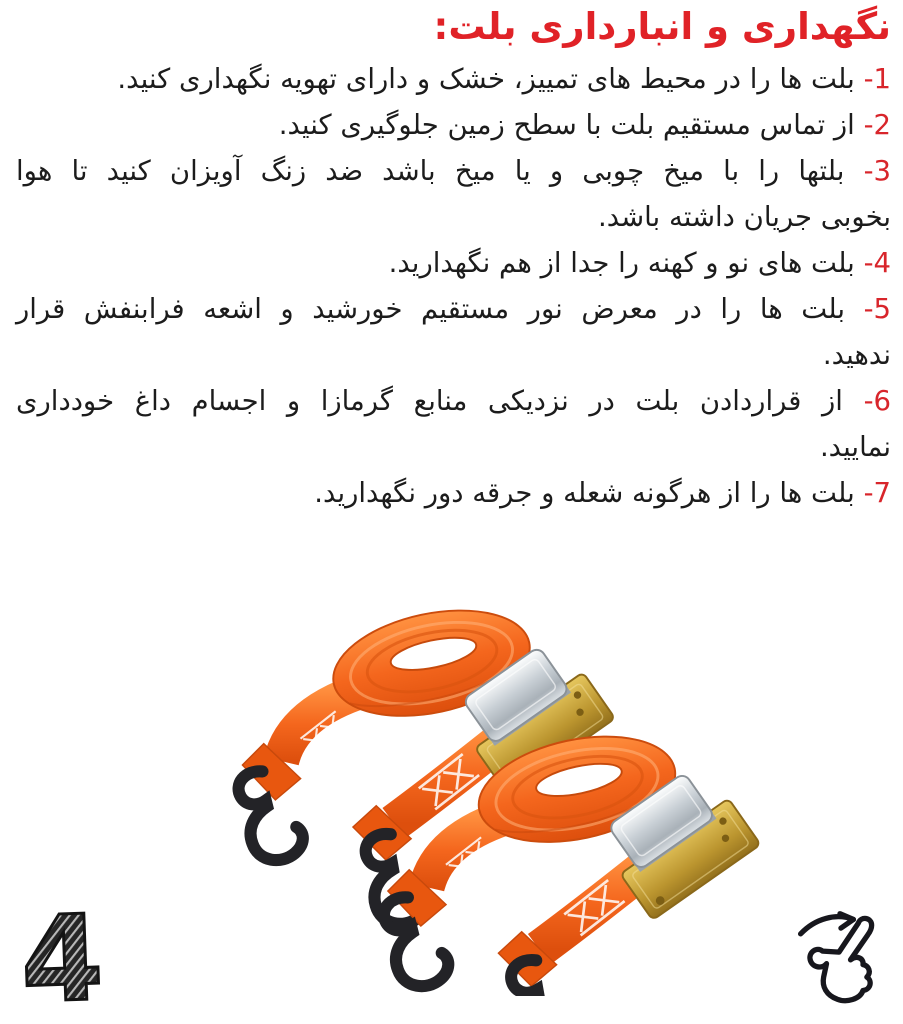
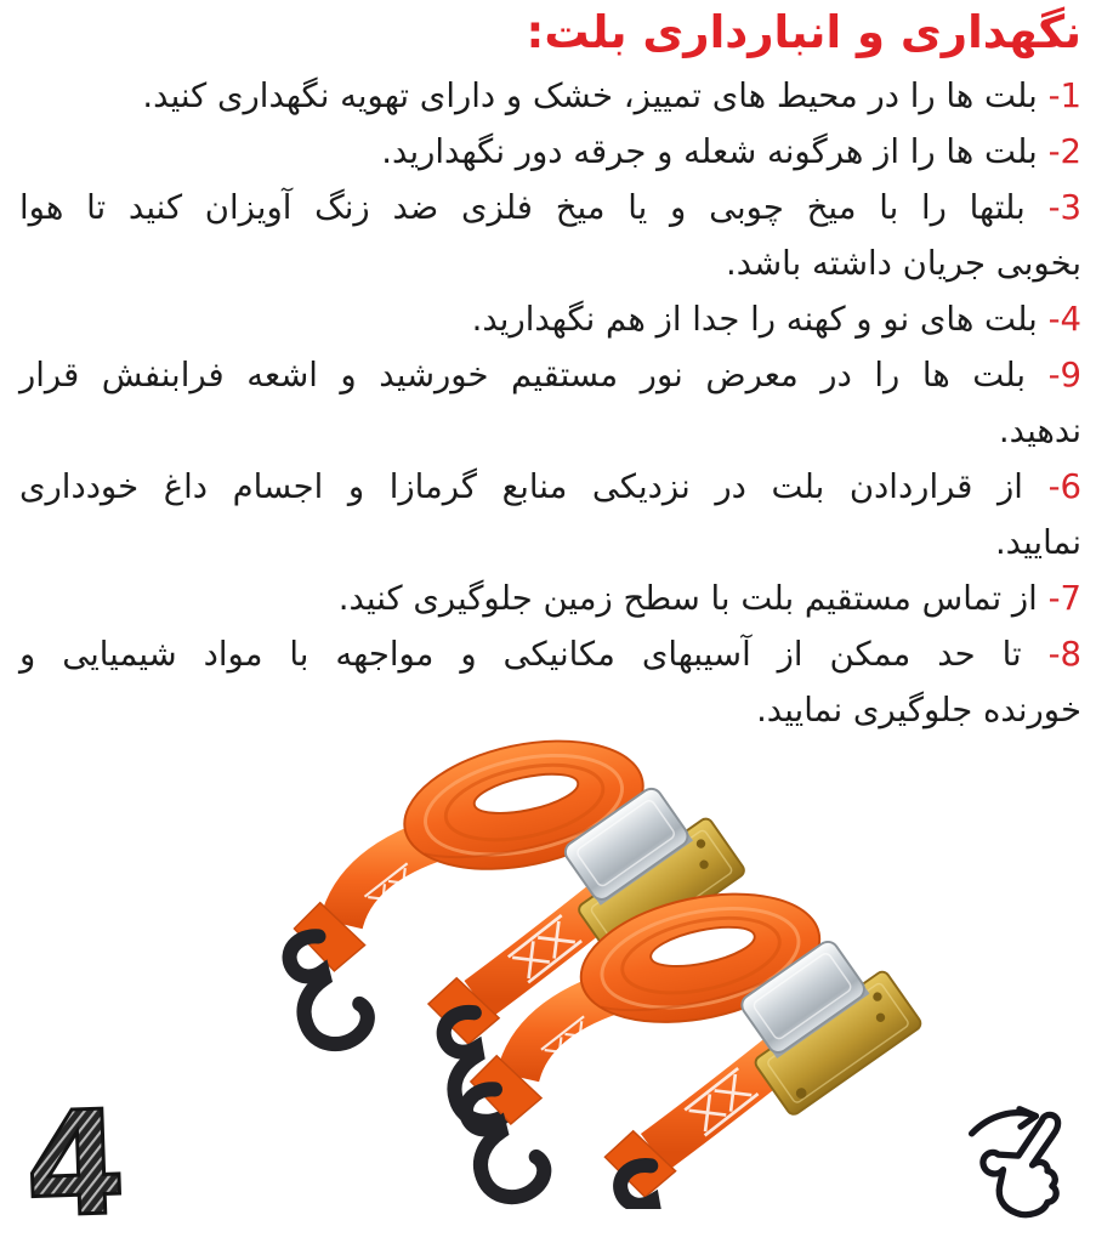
  نگهداری و انبارداری بلت:
  1- بلت ها را در محیط های تمییز، خشک و دارای تهویه نگهداری کنید.
- 2- از تماس مستقیم بلت با سطح زمین جلوگیری کنید.
+ 2- بلت ها را از هرگونه شعله و جرقه دور نگهدارید.
- 3- بلتها را با میخ چوبی و یا میخ باشد ضد زنگ آویزان کنید تا هوا
+ 3- بلتها را با میخ چوبی و یا میخ فلزی ضد زنگ آویزان کنید تا هوا
  بخوبی جریان داشته باشد.
  4- بلت های نو و کهنه را جدا از هم نگهدارید.
- 5- بلت ها را در معرض نور مستقیم خورشید و اشعه فرابنفش قرار
+ 9- بلت ها را در معرض نور مستقیم خورشید و اشعه فرابنفش قرار
  ندهید.
  6- از قراردادن بلت در نزدیکی منابع گرمازا و اجسام داغ خودداری
  نمایید.
- 7- بلت ها را از هرگونه شعله و جرقه دور نگهدارید.
+ 7- از تماس مستقیم بلت با سطح زمین جلوگیری کنید.
+ 8- تا حد ممکن از آسیبهای مکانیکی و مواجهه با مواد شیمیایی و
+ خورنده جلوگیری نمایید.
